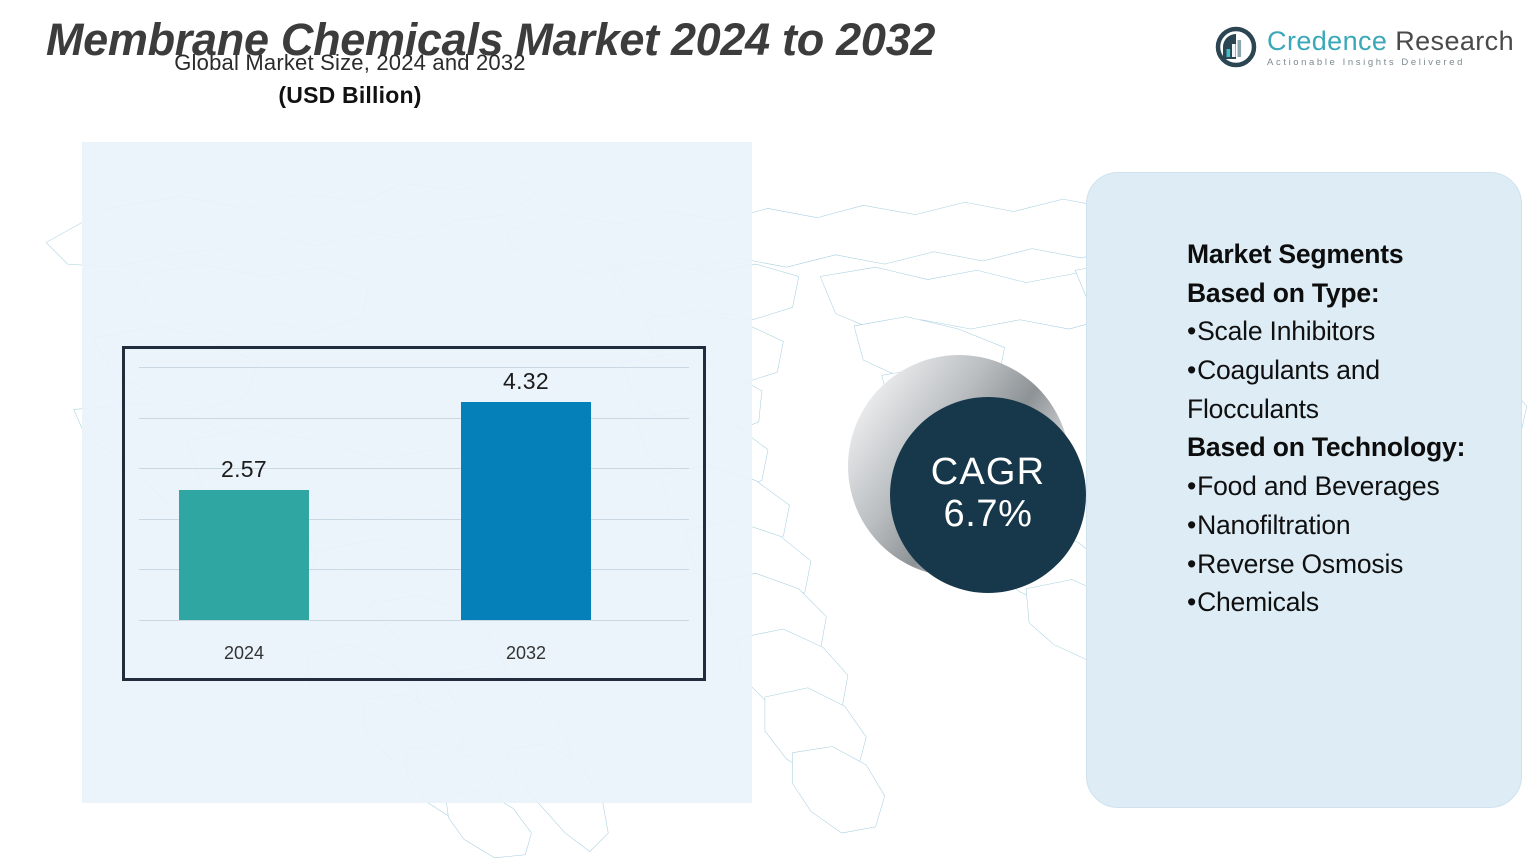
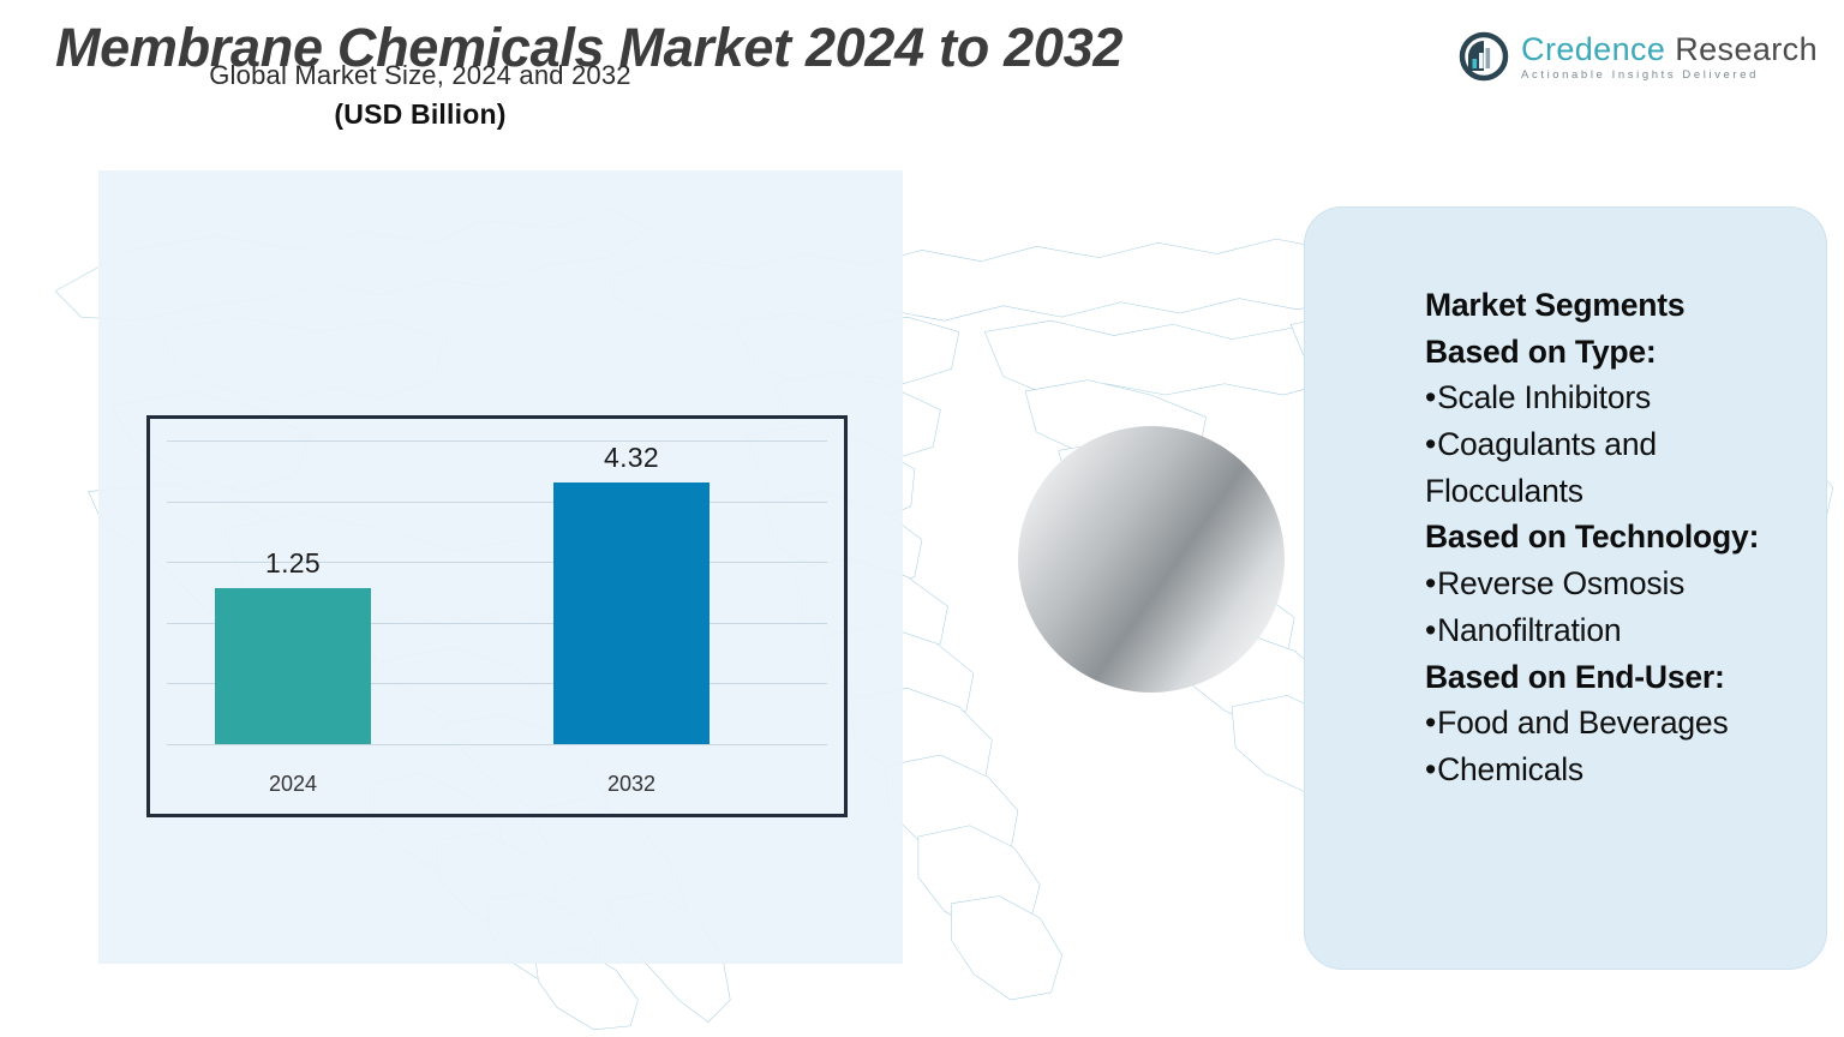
  Membrane Chemicals Market 2024 to 2032
  Credence Research
  Actionable Insights Delivered
  Global Market Size, 2024 and 2032
  (USD Billion)
- 2.57
+ 1.25
  4.32
  2024
  2032
- CAGR
- 6.7%
  Market Segments
  Based on Type:
  •Scale Inhibitors
  •Coagulants and Flocculants
  Based on Technology:
- •Food and Beverages
+ •Reverse Osmosis
  •Nanofiltration
+ Based on End-User:
- •Reverse Osmosis
+ •Food and Beverages
  •Chemicals
